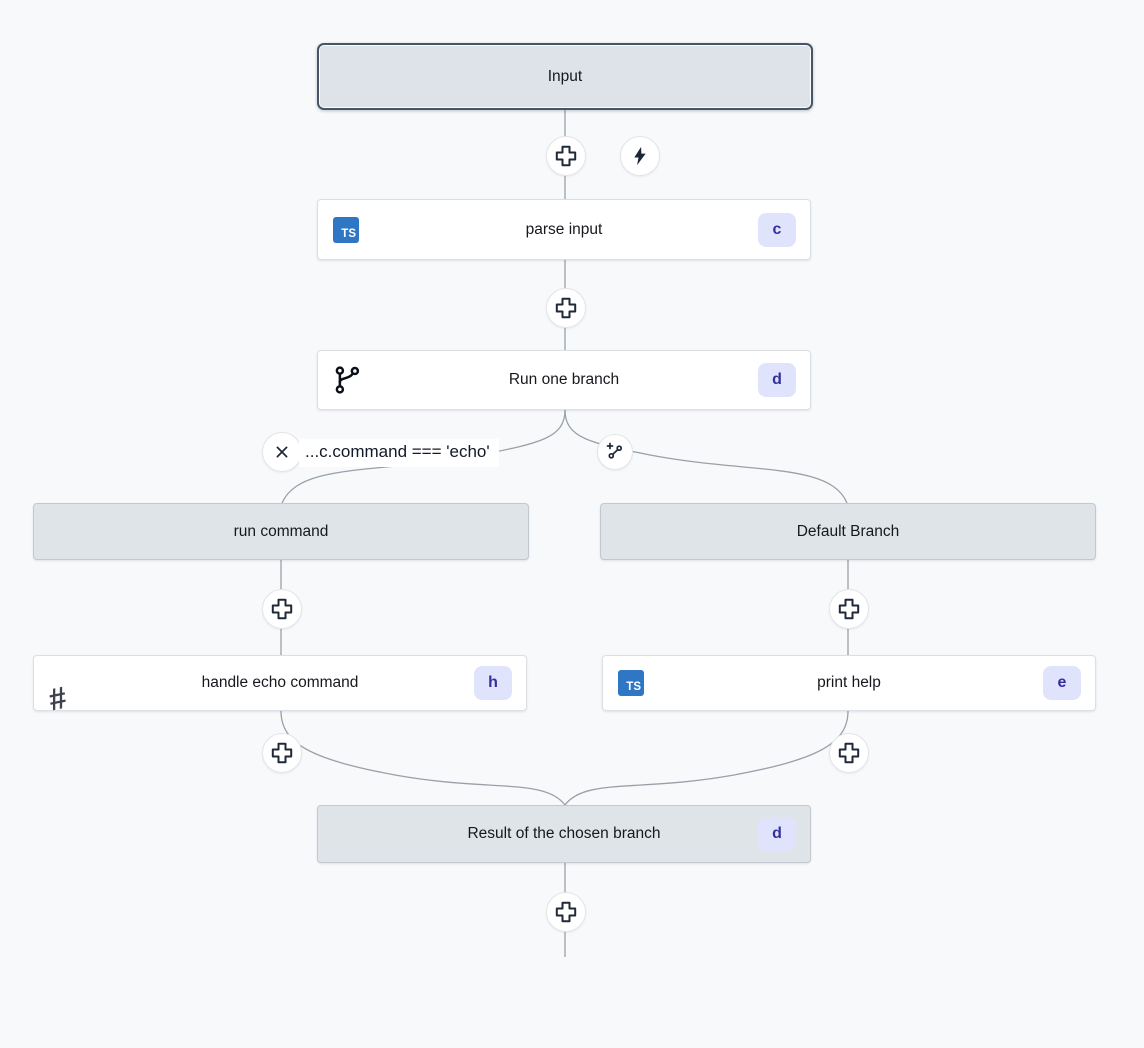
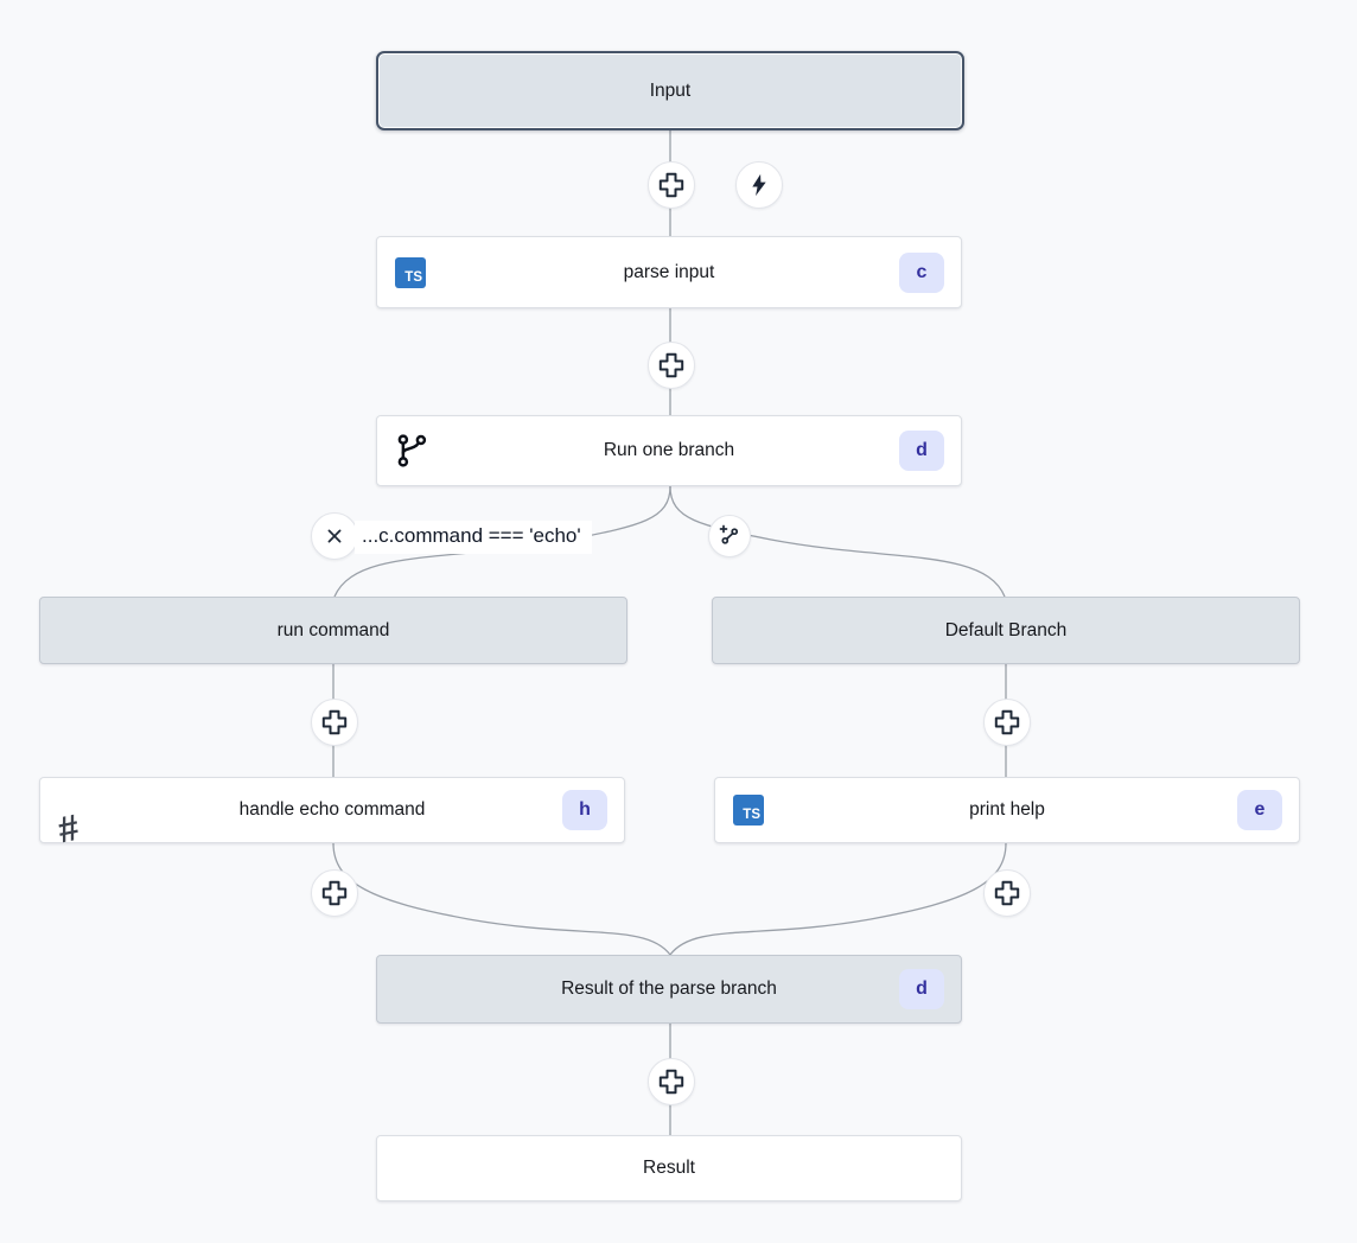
  Input
  TS
  parse input
  c
  Run one branch
  d
  ...c.command === 'echo'
  run command
  Default Branch
  handle echo command
  h
  TS
  print help
  e
- Result of the chosen branch
+ Result of the parse branch
  d
+ Result
